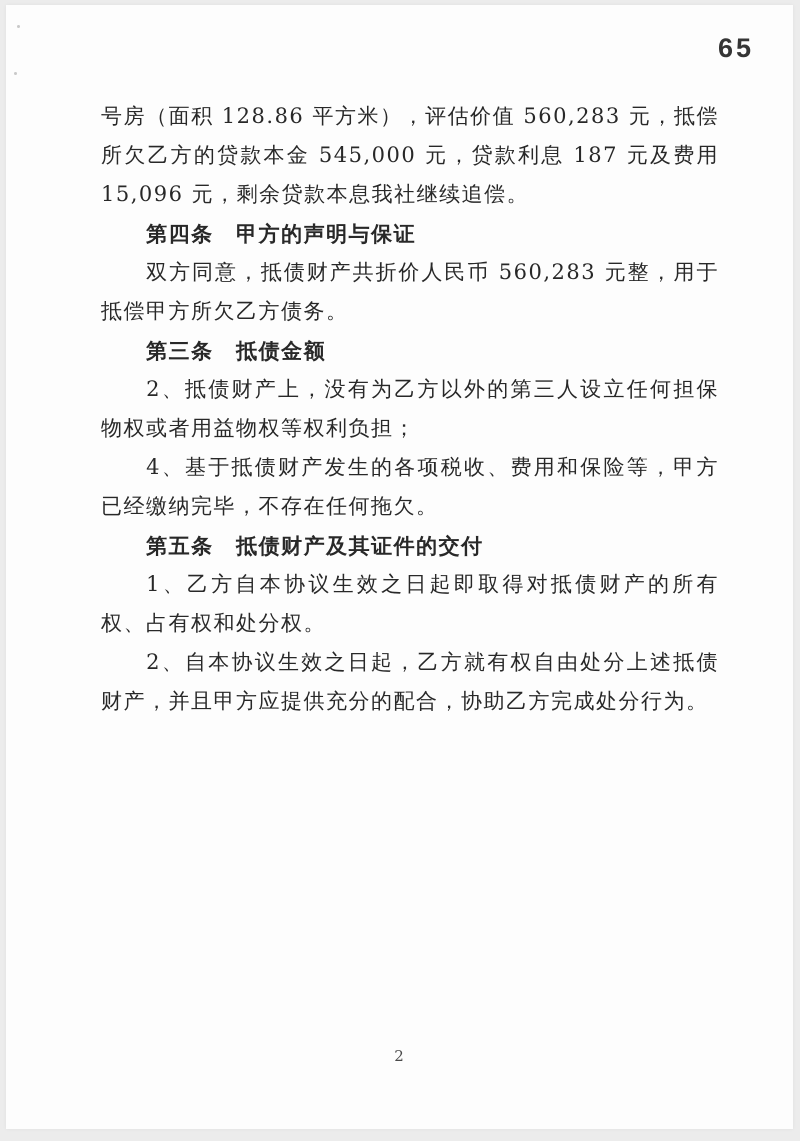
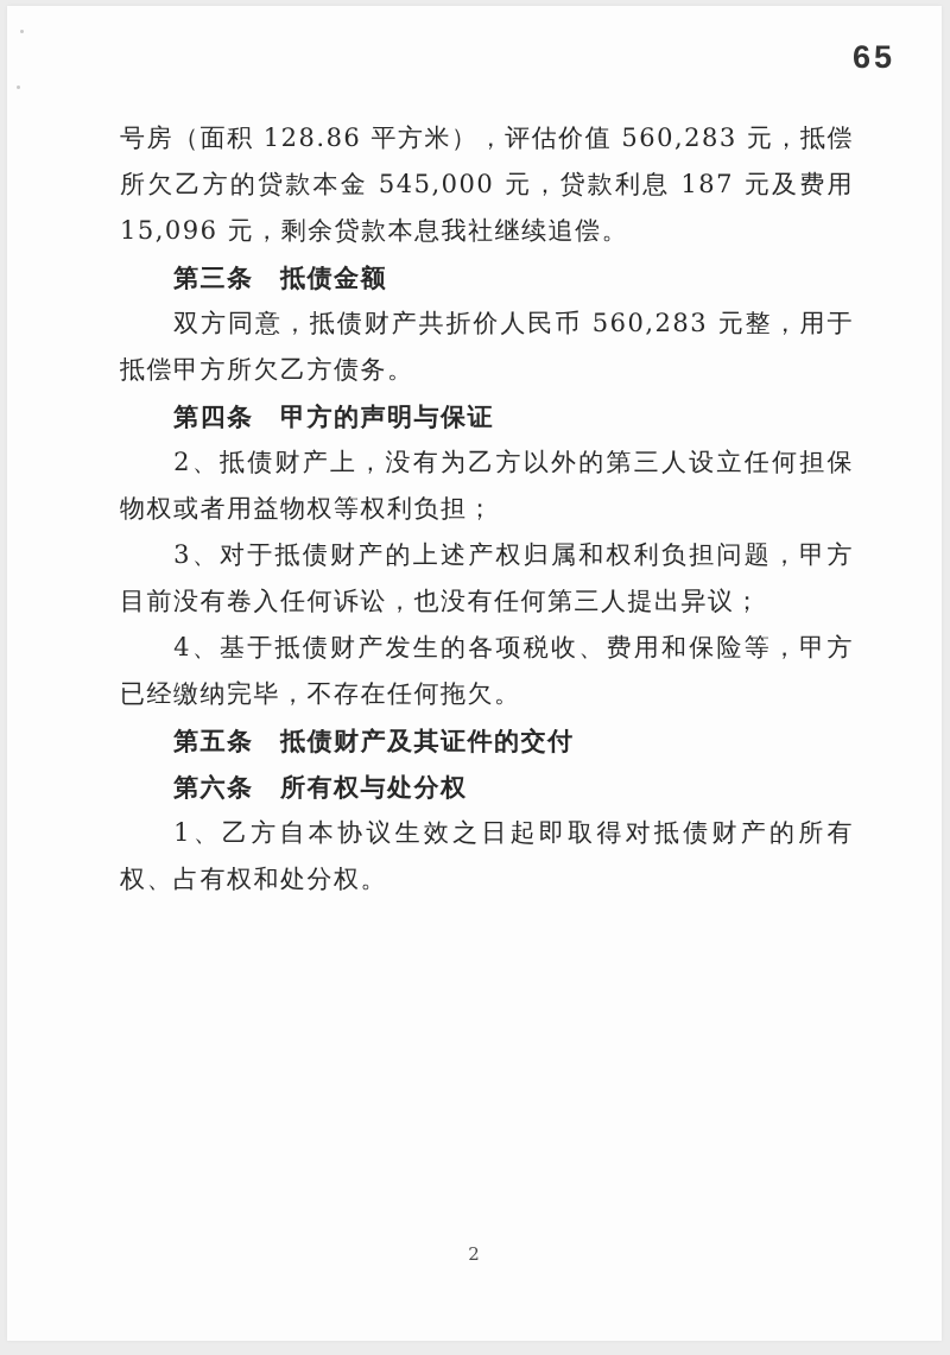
  65
  号房（面积 128.86 平方米），评估价值 560,283 元，抵偿所欠乙方的贷款本金 545,000 元，贷款利息 187 元及费用 15,096 元，剩余贷款本息我社继续追偿。
- 第四条 甲方的声明与保证
+ 第三条 抵债金额
  双方同意，抵债财产共折价人民币 560,283 元整，用于抵偿甲方所欠乙方债务。
- 第三条 抵债金额
+ 第四条 甲方的声明与保证
  2、抵债财产上，没有为乙方以外的第三人设立任何担保物权或者用益物权等权利负担；
+ 3、对于抵债财产的上述产权归属和权利负担问题，甲方目前没有卷入任何诉讼，也没有任何第三人提出异议；
  4、基于抵债财产发生的各项税收、费用和保险等，甲方已经缴纳完毕，不存在任何拖欠。
  第五条 抵债财产及其证件的交付
+ 第六条 所有权与处分权
  1、乙方自本协议生效之日起即取得对抵债财产的所有权、占有权和处分权。
- 2、自本协议生效之日起，乙方就有权自由处分上述抵债财产，并且甲方应提供充分的配合，协助乙方完成处分行为。
  2
